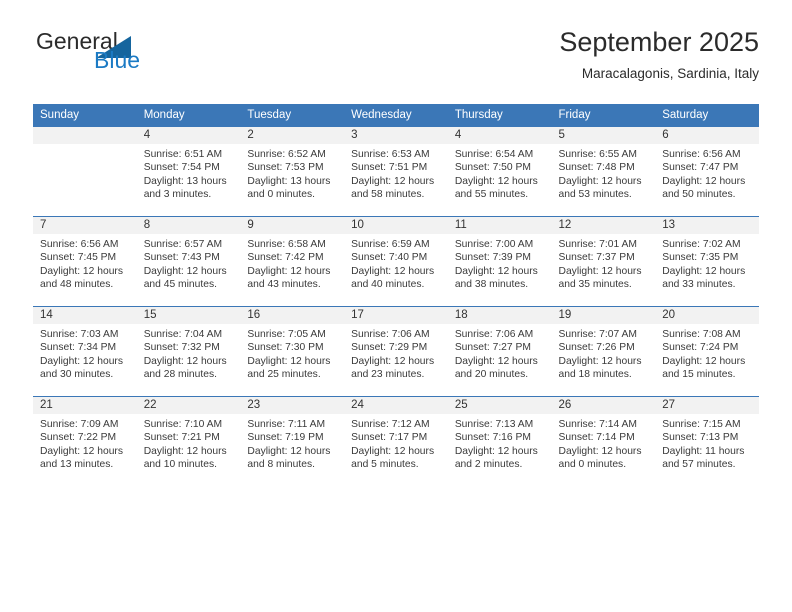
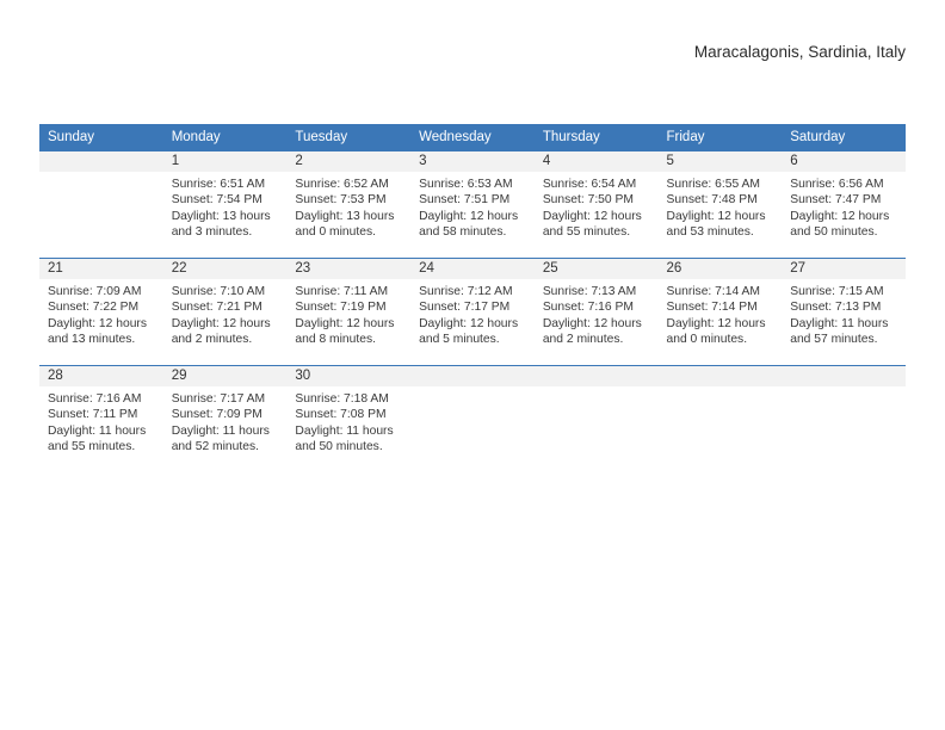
- General
- Blue
- September 2025
  Maracalagonis, Sardinia, Italy
  Sunday	Monday	Tuesday	Wednesday	Thursday	Friday	Saturday
- 	4Sunrise: 6:51 AMSunset: 7:54 PMDaylight: 13 hoursand 3 minutes.	2Sunrise: 6:52 AMSunset: 7:53 PMDaylight: 13 hoursand 0 minutes.	3Sunrise: 6:53 AMSunset: 7:51 PMDaylight: 12 hoursand 58 minutes.	4Sunrise: 6:54 AMSunset: 7:50 PMDaylight: 12 hoursand 55 minutes.	5Sunrise: 6:55 AMSunset: 7:48 PMDaylight: 12 hoursand 53 minutes.	6Sunrise: 6:56 AMSunset: 7:47 PMDaylight: 12 hoursand 50 minutes.
+ 	1Sunrise: 6:51 AMSunset: 7:54 PMDaylight: 13 hoursand 3 minutes.	2Sunrise: 6:52 AMSunset: 7:53 PMDaylight: 13 hoursand 0 minutes.	3Sunrise: 6:53 AMSunset: 7:51 PMDaylight: 12 hoursand 58 minutes.	4Sunrise: 6:54 AMSunset: 7:50 PMDaylight: 12 hoursand 55 minutes.	5Sunrise: 6:55 AMSunset: 7:48 PMDaylight: 12 hoursand 53 minutes.	6Sunrise: 6:56 AMSunset: 7:47 PMDaylight: 12 hoursand 50 minutes.
- 7Sunrise: 6:56 AMSunset: 7:45 PMDaylight: 12 hoursand 48 minutes.	8Sunrise: 6:57 AMSunset: 7:43 PMDaylight: 12 hoursand 45 minutes.	9Sunrise: 6:58 AMSunset: 7:42 PMDaylight: 12 hoursand 43 minutes.	10Sunrise: 6:59 AMSunset: 7:40 PMDaylight: 12 hoursand 40 minutes.	11Sunrise: 7:00 AMSunset: 7:39 PMDaylight: 12 hoursand 38 minutes.	12Sunrise: 7:01 AMSunset: 7:37 PMDaylight: 12 hoursand 35 minutes.	13Sunrise: 7:02 AMSunset: 7:35 PMDaylight: 12 hoursand 33 minutes.
- 14Sunrise: 7:03 AMSunset: 7:34 PMDaylight: 12 hoursand 30 minutes.	15Sunrise: 7:04 AMSunset: 7:32 PMDaylight: 12 hoursand 28 minutes.	16Sunrise: 7:05 AMSunset: 7:30 PMDaylight: 12 hoursand 25 minutes.	17Sunrise: 7:06 AMSunset: 7:29 PMDaylight: 12 hoursand 23 minutes.	18Sunrise: 7:06 AMSunset: 7:27 PMDaylight: 12 hoursand 20 minutes.	19Sunrise: 7:07 AMSunset: 7:26 PMDaylight: 12 hoursand 18 minutes.	20Sunrise: 7:08 AMSunset: 7:24 PMDaylight: 12 hoursand 15 minutes.
- 21Sunrise: 7:09 AMSunset: 7:22 PMDaylight: 12 hoursand 13 minutes.	22Sunrise: 7:10 AMSunset: 7:21 PMDaylight: 12 hoursand 10 minutes.	23Sunrise: 7:11 AMSunset: 7:19 PMDaylight: 12 hoursand 8 minutes.	24Sunrise: 7:12 AMSunset: 7:17 PMDaylight: 12 hoursand 5 minutes.	25Sunrise: 7:13 AMSunset: 7:16 PMDaylight: 12 hoursand 2 minutes.	26Sunrise: 7:14 AMSunset: 7:14 PMDaylight: 12 hoursand 0 minutes.	27Sunrise: 7:15 AMSunset: 7:13 PMDaylight: 11 hoursand 57 minutes.
+ 21Sunrise: 7:09 AMSunset: 7:22 PMDaylight: 12 hoursand 13 minutes.	22Sunrise: 7:10 AMSunset: 7:21 PMDaylight: 12 hoursand 2 minutes.	23Sunrise: 7:11 AMSunset: 7:19 PMDaylight: 12 hoursand 8 minutes.	24Sunrise: 7:12 AMSunset: 7:17 PMDaylight: 12 hoursand 5 minutes.	25Sunrise: 7:13 AMSunset: 7:16 PMDaylight: 12 hoursand 2 minutes.	26Sunrise: 7:14 AMSunset: 7:14 PMDaylight: 12 hoursand 0 minutes.	27Sunrise: 7:15 AMSunset: 7:13 PMDaylight: 11 hoursand 57 minutes.
+ 28Sunrise: 7:16 AMSunset: 7:11 PMDaylight: 11 hoursand 55 minutes.	29Sunrise: 7:17 AMSunset: 7:09 PMDaylight: 11 hoursand 52 minutes.	30Sunrise: 7:18 AMSunset: 7:08 PMDaylight: 11 hoursand 50 minutes.
